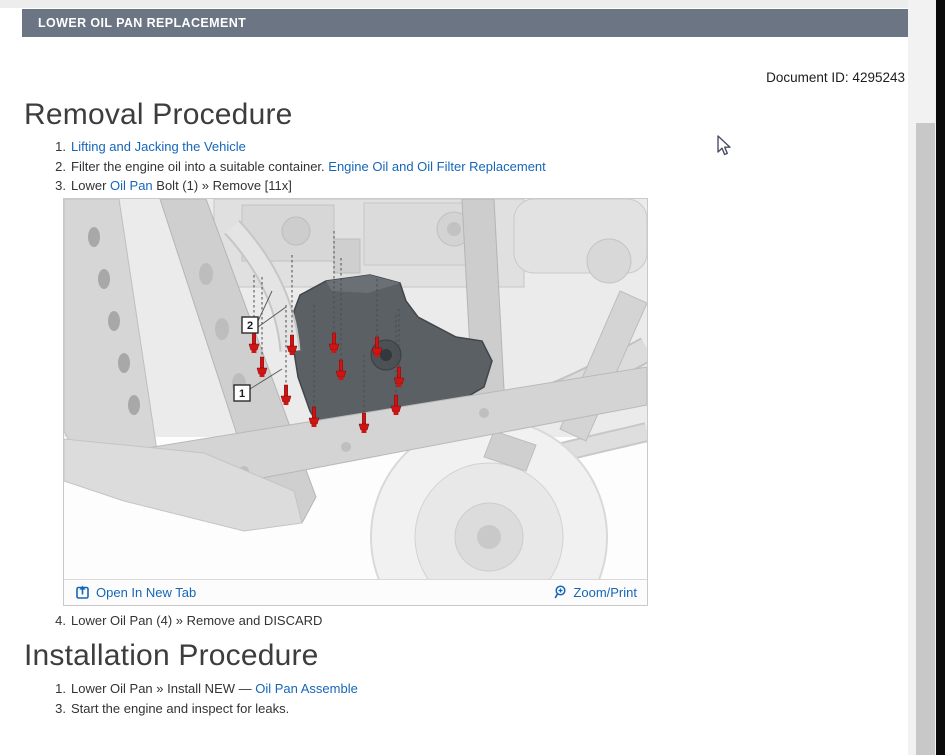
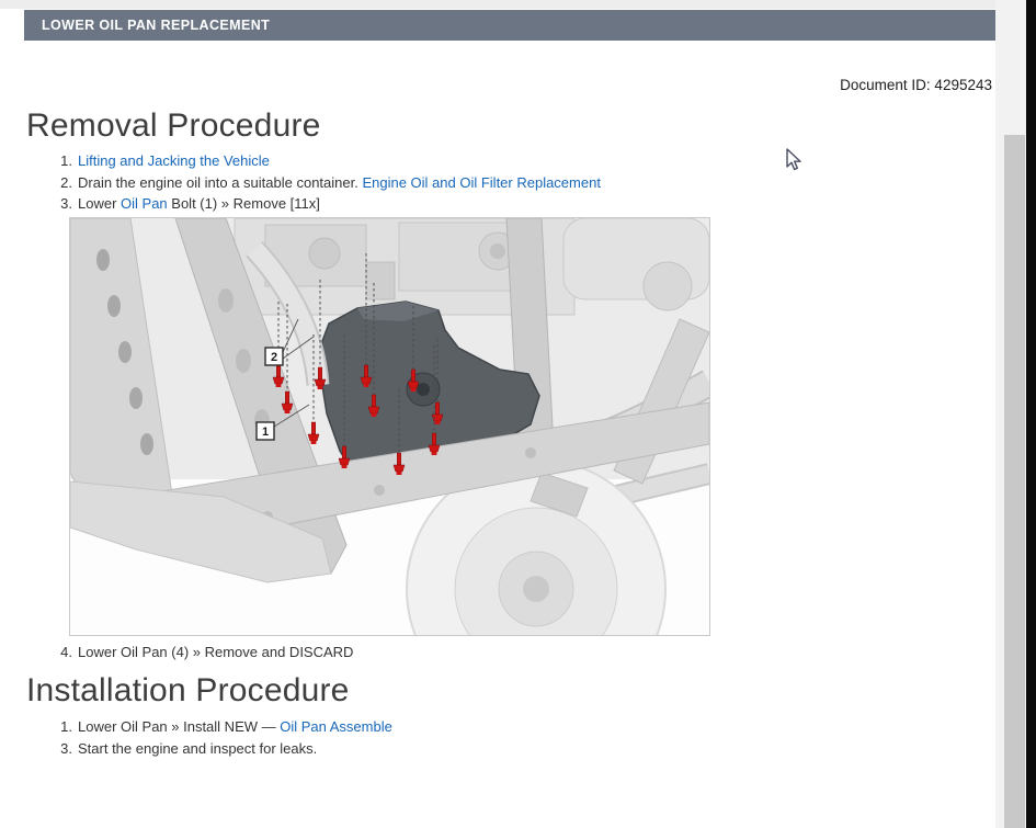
  LOWER OIL PAN REPLACEMENT
  Document ID: 4295243
  Removal Procedure
  1. Lifting and Jacking the Vehicle
- 2. Filter the engine oil into a suitable container. Engine Oil and Oil Filter Replacement
+ 2. Drain the engine oil into a suitable container. Engine Oil and Oil Filter Replacement
  3. Lower Oil Pan Bolt (1) » Remove [11x]
  1
  2
- Open In New Tab
- Zoom/Print
  4. Lower Oil Pan (4) » Remove and DISCARD
  Installation Procedure
  1. Lower Oil Pan » Install NEW — Oil Pan Assemble
  3. Start the engine and inspect for leaks.
